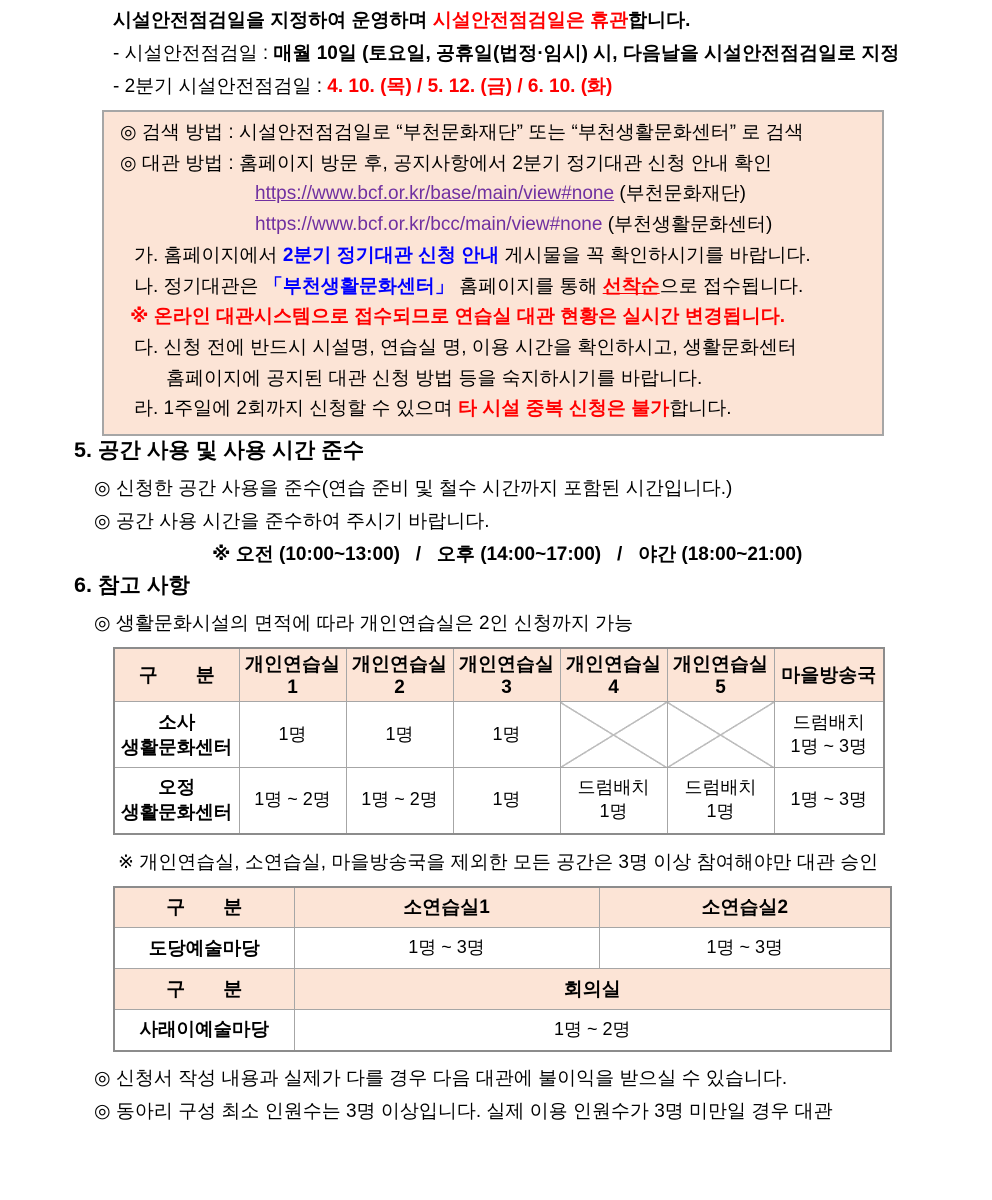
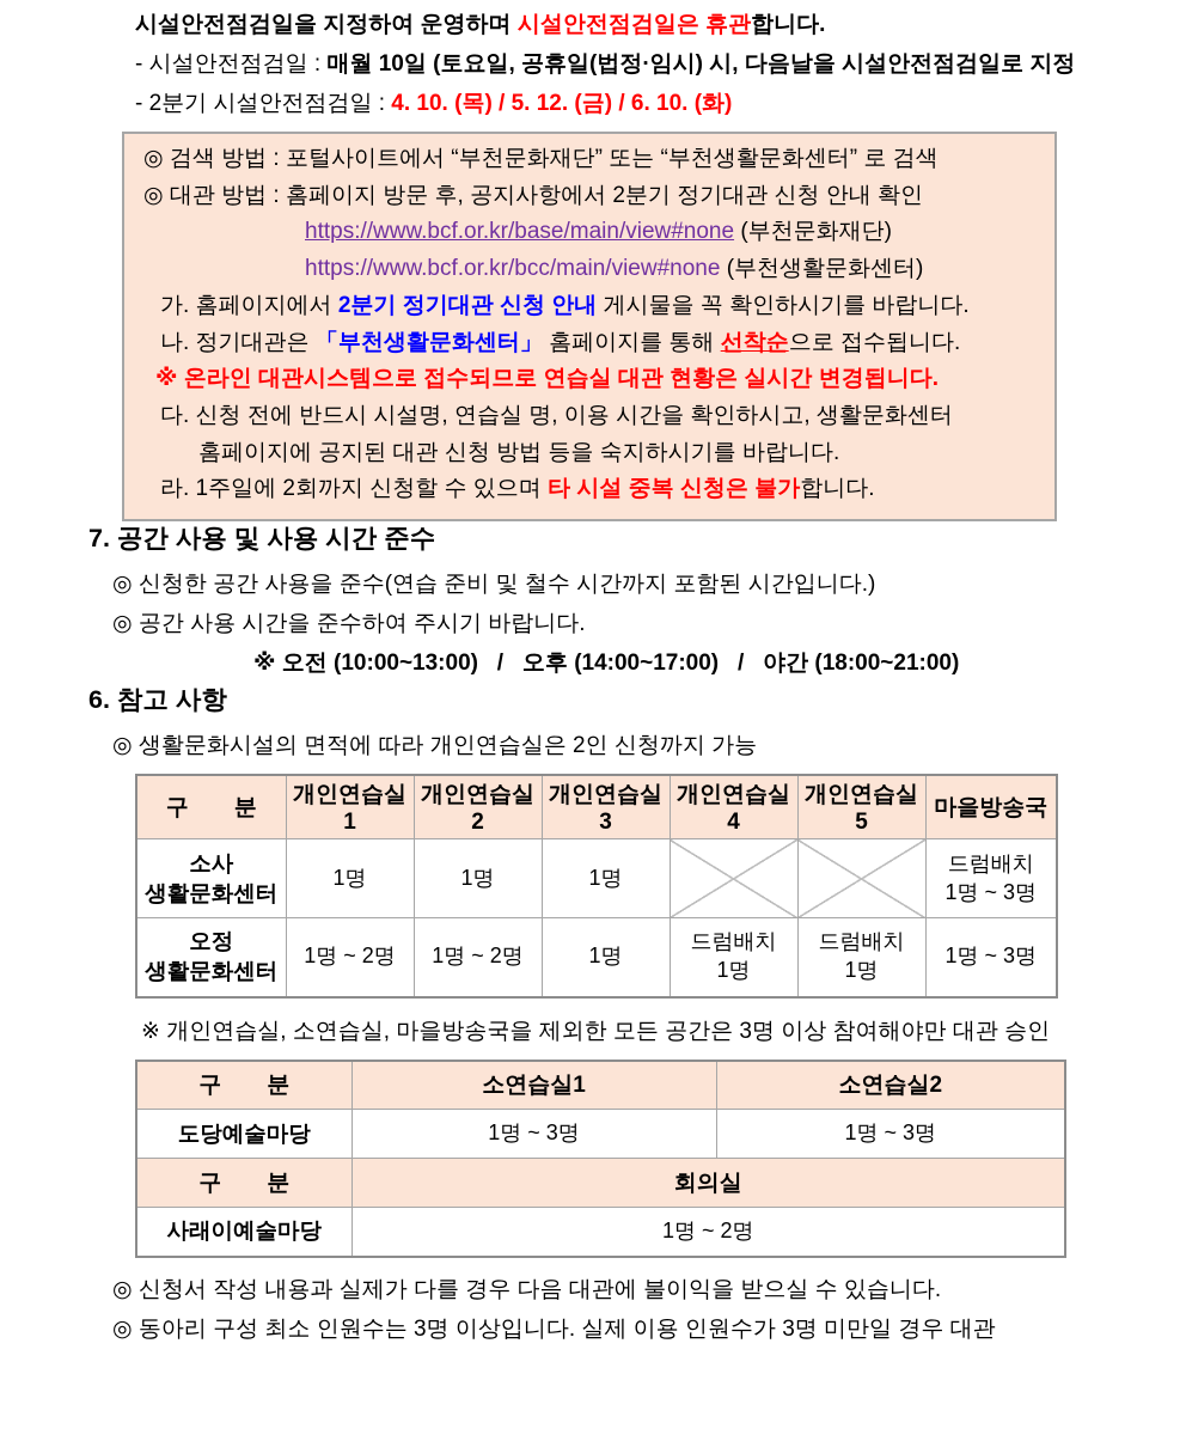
  시설안전점검일을 지정하여 운영하며 시설안전점검일은 휴관합니다.
  - 시설안전점검일 : 매월 10일 (토요일, 공휴일(법정·임시) 시, 다음날을 시설안전점검일로 지정
  - 2분기 시설안전점검일 : 4. 10. (목) / 5. 12. (금) / 6. 10. (화)
- ◎ 검색 방법 : 시설안전점검일로 “부천문화재단” 또는 “부천생활문화센터” 로 검색
+ ◎ 검색 방법 : 포털사이트에서 “부천문화재단” 또는 “부천생활문화센터” 로 검색
  ◎ 대관 방법 : 홈페이지 방문 후, 공지사항에서 2분기 정기대관 신청 안내 확인
  https://www.bcf.or.kr/base/main/view#none (부천문화재단)
  https://www.bcf.or.kr/bcc/main/view#none (부천생활문화센터)
  가. 홈페이지에서 2분기 정기대관 신청 안내 게시물을 꼭 확인하시기를 바랍니다.
  나. 정기대관은 「부천생활문화센터」 홈페이지를 통해 선착순으로 접수됩니다.
  ※ 온라인 대관시스템으로 접수되므로 연습실 대관 현황은 실시간 변경됩니다.
  다. 신청 전에 반드시 시설명, 연습실 명, 이용 시간을 확인하시고, 생활문화센터
  홈페이지에 공지된 대관 신청 방법 등을 숙지하시기를 바랍니다.
  라. 1주일에 2회까지 신청할 수 있으며 타 시설 중복 신청은 불가합니다.
- 5. 공간 사용 및 사용 시간 준수
+ 7. 공간 사용 및 사용 시간 준수
  ◎ 신청한 공간 사용을 준수(연습 준비 및 철수 시간까지 포함된 시간입니다.)
  ◎ 공간 사용 시간을 준수하여 주시기 바랍니다.
  ※ 오전 (10:00~13:00) / 오후 (14:00~17:00) / 야간 (18:00~21:00)
  6. 참고 사항
  ◎ 생활문화시설의 면적에 따라 개인연습실은 2인 신청까지 가능
  구 분	개인연습실1	개인연습실2	개인연습실3	개인연습실4	개인연습실5	마을방송국
  소사 생활문화센터	1명	1명	1명			드럼배치 1명 ~ 3명
  오정 생활문화센터	1명 ~ 2명	1명 ~ 2명	1명	드럼배치 1명	드럼배치 1명	1명 ~ 3명
  ※ 개인연습실, 소연습실, 마을방송국을 제외한 모든 공간은 3명 이상 참여해야만 대관 승인
  구 분	소연습실1	소연습실2
  도당예술마당	1명 ~ 3명	1명 ~ 3명
  구 분	회의실
  사래이예술마당	1명 ~ 2명
  ◎ 신청서 작성 내용과 실제가 다를 경우 다음 대관에 불이익을 받으실 수 있습니다.
  ◎ 동아리 구성 최소 인원수는 3명 이상입니다. 실제 이용 인원수가 3명 미만일 경우 대관
